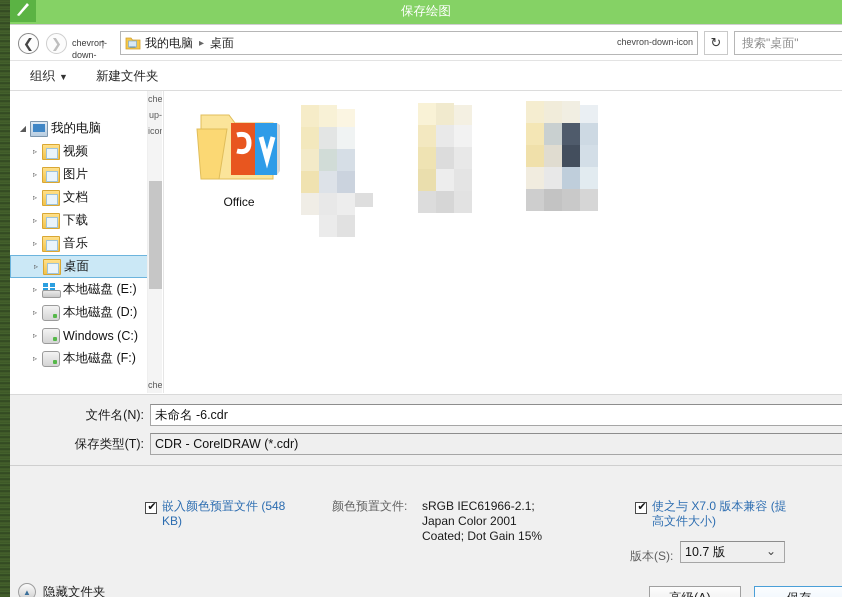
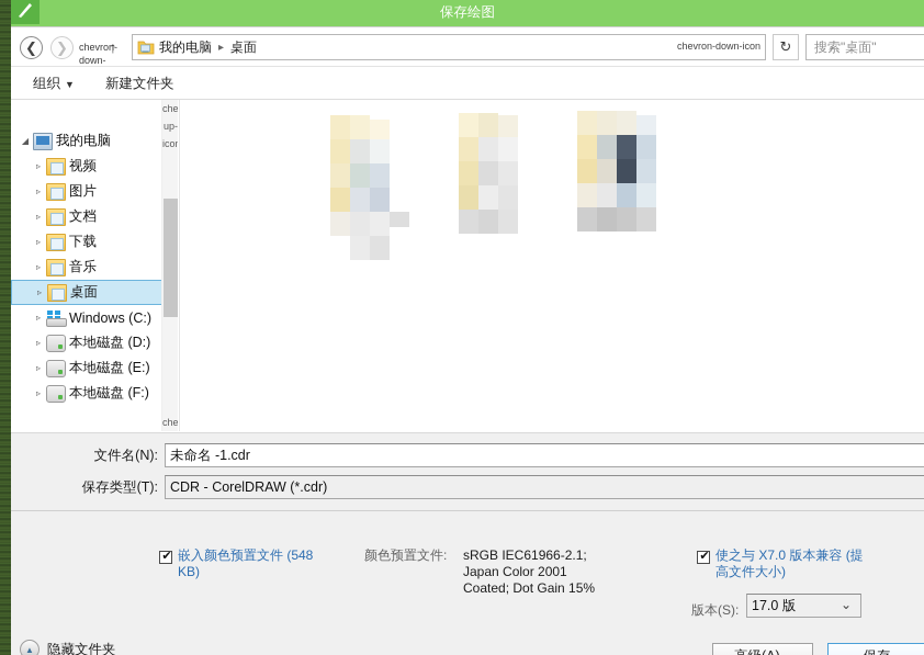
  保存绘图
  ❮
  ❯
  ↑
  我的电脑
  ▸
  桌面
  chevron-down-icon
  ↻
  搜索"桌面"
  组织 ▼
  新建文件夹
  ◢
  我的电脑
  ▹
  视频
  ▹
  图片
  ▹
  文档
  ▹
  下载
  ▹
  音乐
  ▹
  桌面
  ▹
- 本地磁盘 (E:)
+ Windows (C:)
  ▹
  本地磁盘 (D:)
  ▹
- Windows (C:)
+ 本地磁盘 (E:)
  ▹
  本地磁盘 (F:)
- Office
  文件名(N):
- 未命名 -6.cdr
+ 未命名 -1.cdr
  保存类型(T):
  CDR - CorelDRAW (*.cdr)
  嵌入颜色预置文件 (548
  KB)
  颜色预置文件:
  sRGB IEC61966-2.1;
  Japan Color 2001
  Coated; Dot Gain 15%
  使之与 X7.0 版本兼容 (提
  高文件大小)
  版本(S):
- 10.7 版
+ 17.0 版
  ⌄
  隐藏文件夹
